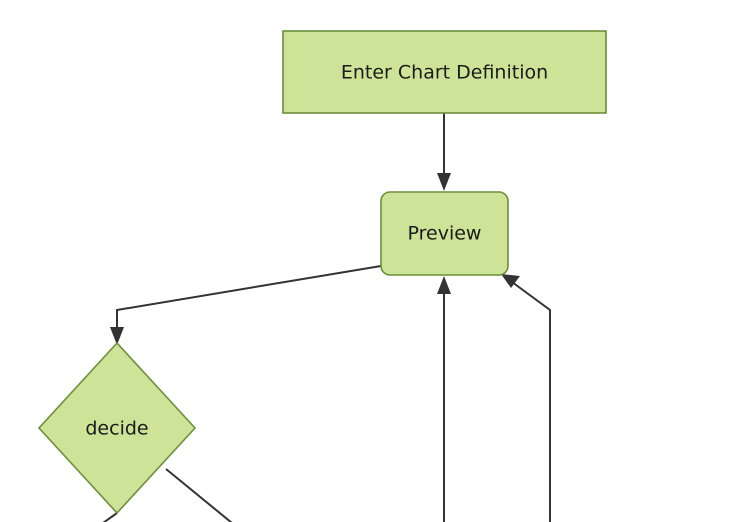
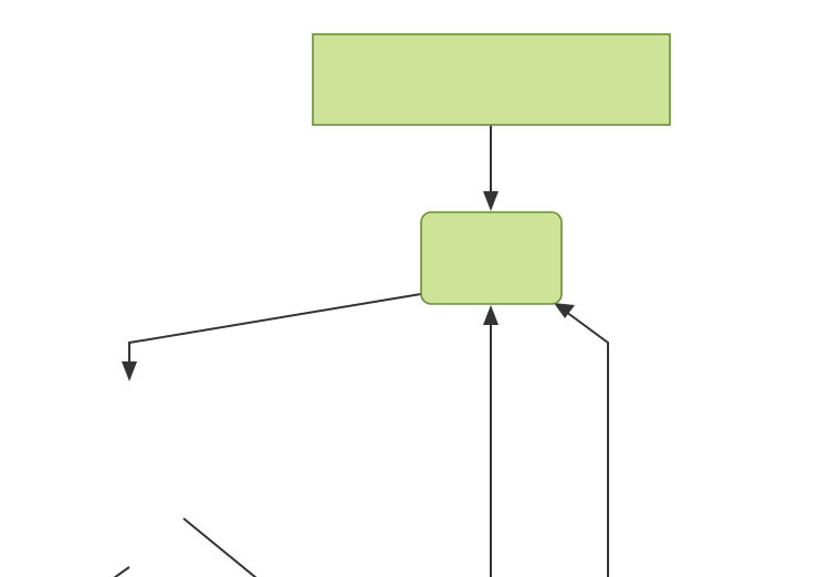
- Enter Chart Definition
- Preview
- decide
